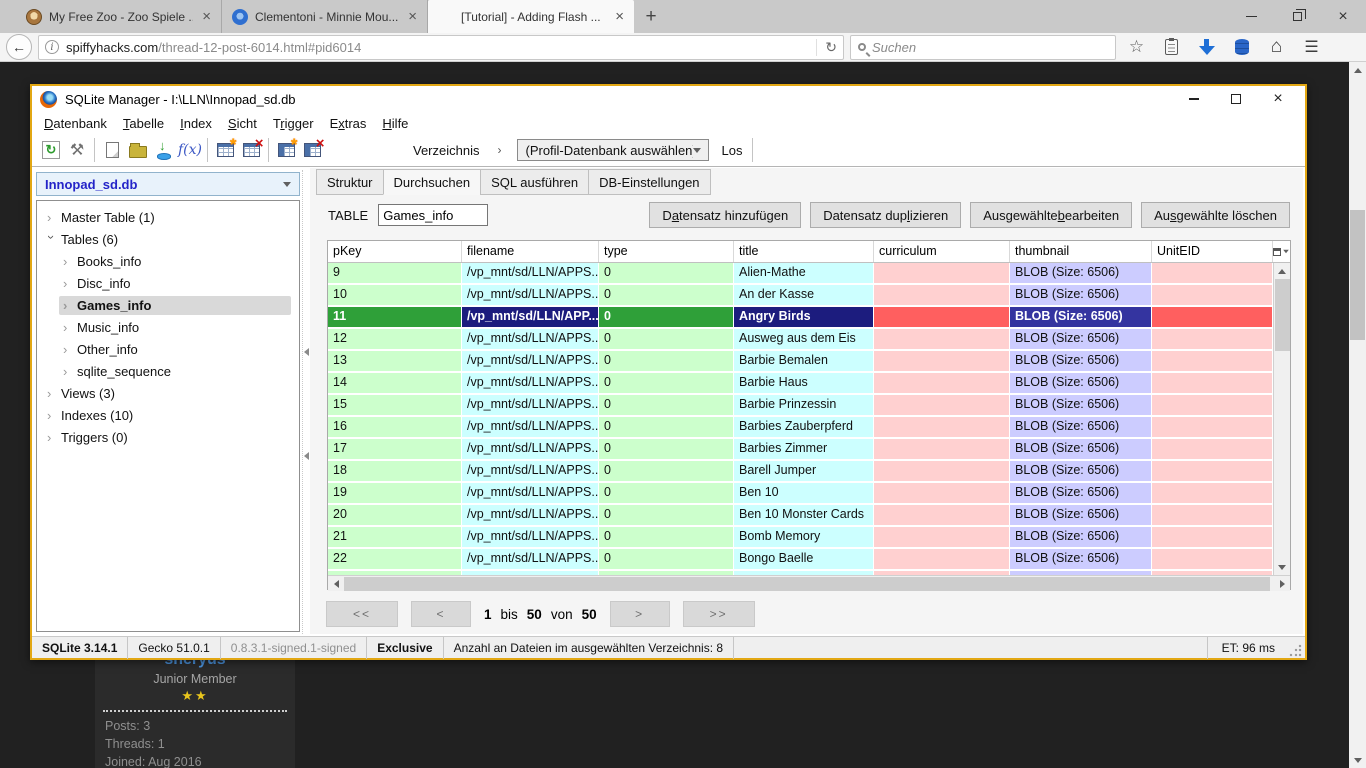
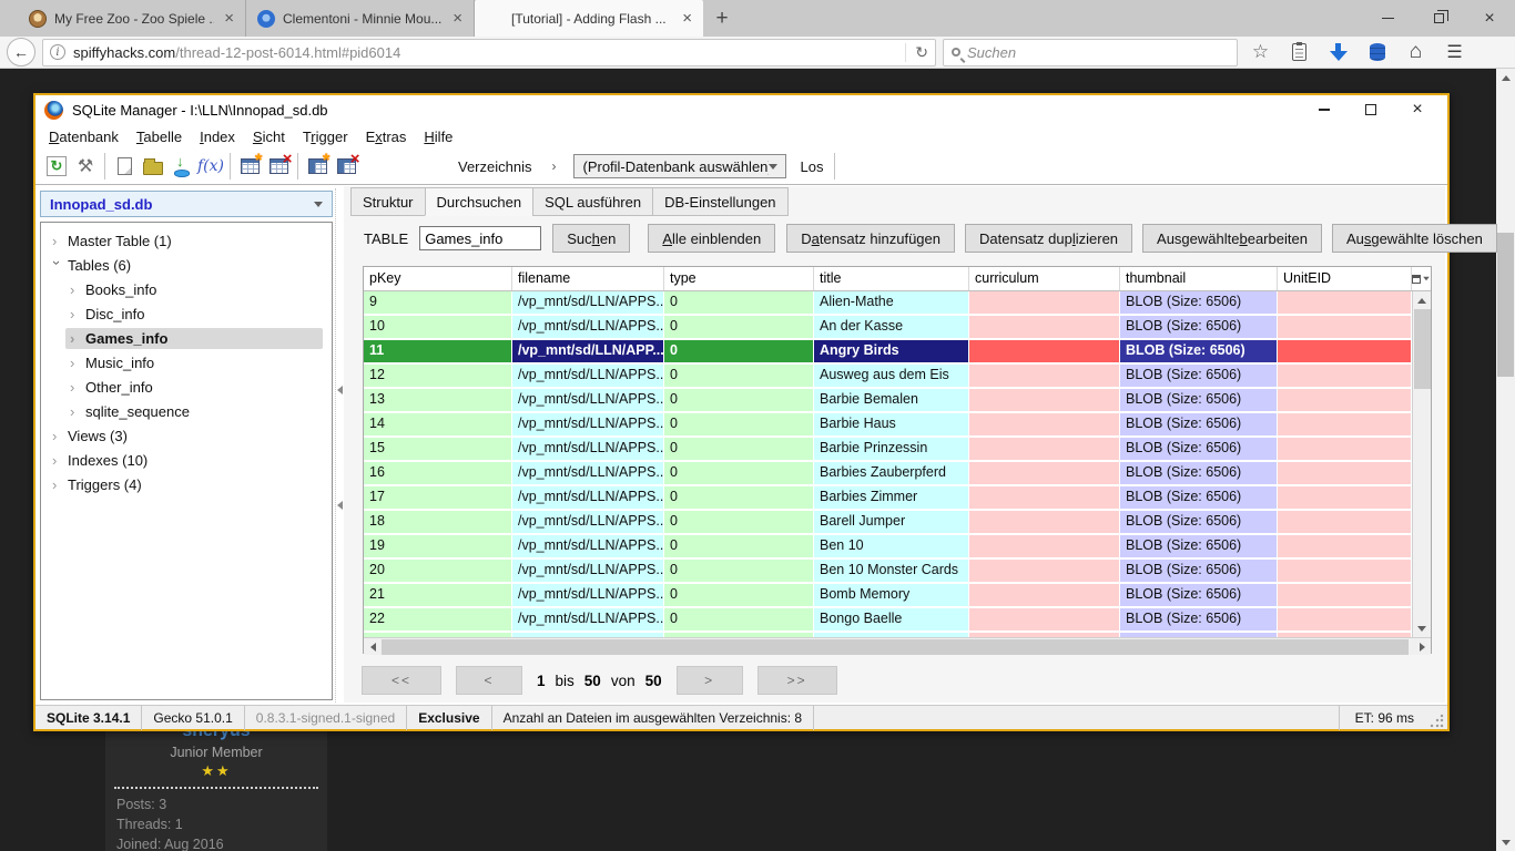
  My Free Zoo - Zoo Spiele .
  ×
  Clementoni - Minnie Mou...
  ×
  [Tutorial] - Adding Flash ...
  ×
  +
  ×
  ←
  i
  spiffyhacks.com/thread-12-post-6014.html#pid6014
  ↻
  Suchen
  ☆
  ⌂
  ☰
  Junior Member
  ★★
  Posts: 3
  Threads: 1
  Joined: Aug 2016
  SQLite Manager - I:\LLN\Innopad_sd.db
  ×
  Datenbank
  Tabelle
  Index
  Sicht
  Trigger
  Extras
  Hilfe
  ↻
  ⚒
  ↓
  f(x)
  *
  ×
  *
  ×
  Verzeichnis
  ›
  (Profil-Datenbank auswählen
  Los
  Innopad_sd.db
  ›
  Master Table (1)
  Tables (6)
  ›
  Books_info
  ›
  Disc_info
  ›
  Games_info
  ›
  Music_info
  ›
  Other_info
  ›
  sqlite_sequence
  ›
  Views (3)
  ›
  Indexes (10)
  ›
- Triggers (0)
+ Triggers (4)
  Struktur
  Durchsuchen
  SQL ausführen
  DB-Einstellungen
  TABLE
  Games_info
+ Suc
+ h
+ en
+ A
+ lle einblenden
  D
  a
  tensatz hinzufügen
  Datensatz dup
  l
  izieren
  Ausgewählte
  b
  earbeiten
  Au
  s
  gewählte löschen
  pKey
  filename
  type
  title
  curriculum
  thumbnail
  UnitEID
  9
  /vp_mnt/sd/LLN/APPS..
  0
  Alien-Mathe
  BLOB (Size: 6506)
  10
  /vp_mnt/sd/LLN/APPS..
  0
  An der Kasse
  BLOB (Size: 6506)
  11
  /vp_mnt/sd/LLN/APP...
  0
  Angry Birds
  BLOB (Size: 6506)
  12
  /vp_mnt/sd/LLN/APPS..
  0
  Ausweg aus dem Eis
  BLOB (Size: 6506)
  13
  /vp_mnt/sd/LLN/APPS..
  0
  Barbie Bemalen
  BLOB (Size: 6506)
  14
  /vp_mnt/sd/LLN/APPS..
  0
  Barbie Haus
  BLOB (Size: 6506)
  15
  /vp_mnt/sd/LLN/APPS..
  0
  Barbie Prinzessin
  BLOB (Size: 6506)
  16
  /vp_mnt/sd/LLN/APPS..
  0
  Barbies Zauberpferd
  BLOB (Size: 6506)
  17
  /vp_mnt/sd/LLN/APPS..
  0
  Barbies Zimmer
  BLOB (Size: 6506)
  18
  /vp_mnt/sd/LLN/APPS..
  0
  Barell Jumper
  BLOB (Size: 6506)
  19
  /vp_mnt/sd/LLN/APPS..
  0
  Ben 10
  BLOB (Size: 6506)
  20
  /vp_mnt/sd/LLN/APPS..
  0
  Ben 10 Monster Cards
  BLOB (Size: 6506)
  21
  /vp_mnt/sd/LLN/APPS..
  0
  Bomb Memory
  BLOB (Size: 6506)
  22
  /vp_mnt/sd/LLN/APPS..
  0
  Bongo Baelle
  BLOB (Size: 6506)
  <<
  <
  1
  bis
  50
  von
  50
  >
  >>
  SQLite 3.14.1
  Gecko 51.0.1
  0.8.3.1-signed.1-signed
  Exclusive
  Anzahl an Dateien im ausgewählten Verzeichnis: 8
  ET: 96 ms
